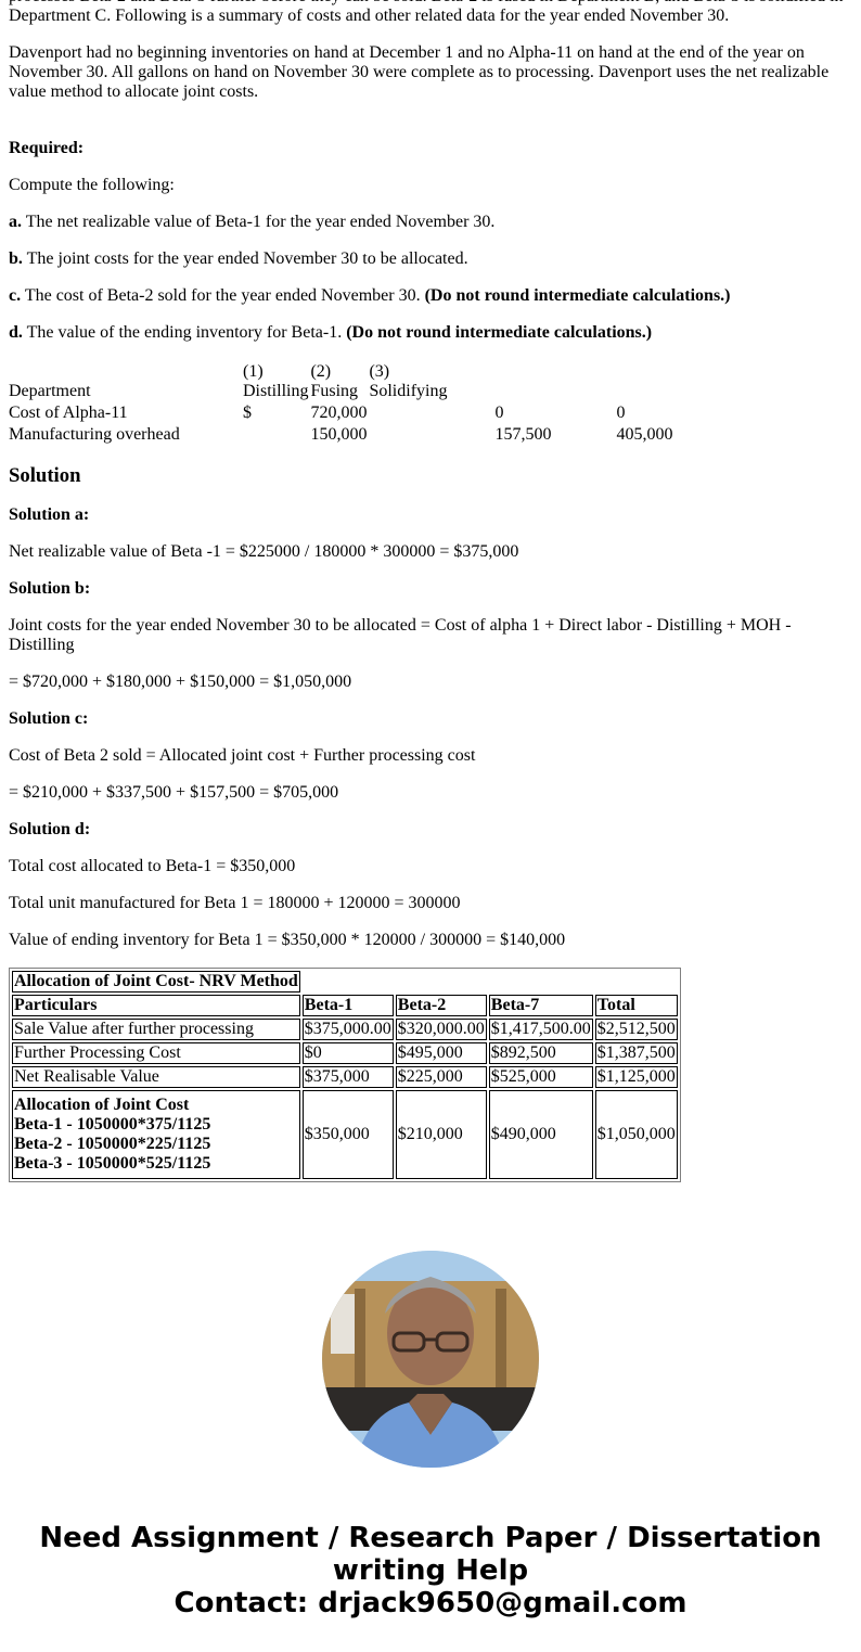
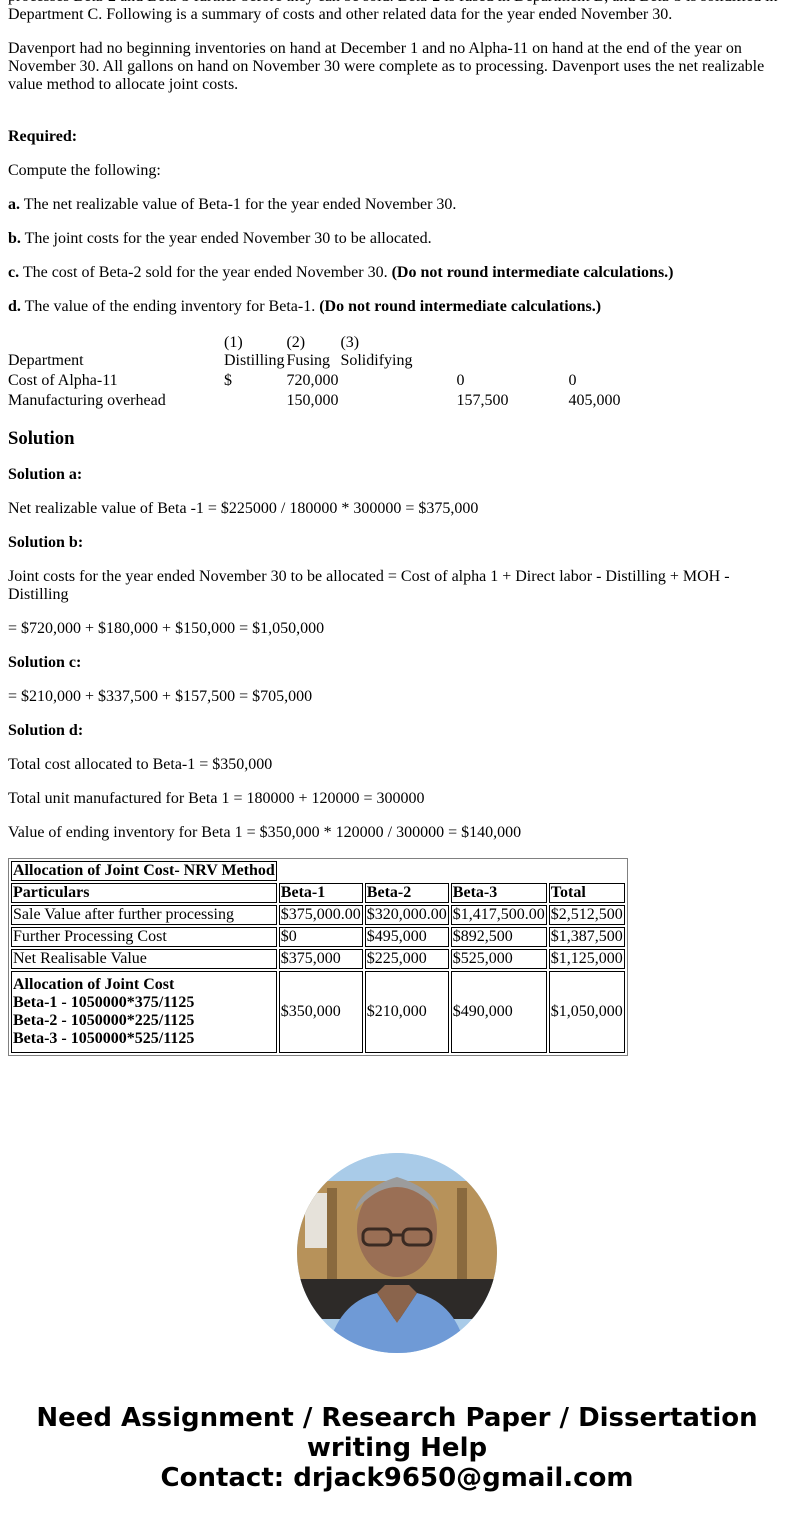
  Department C. Following is a summary of costs and other related data for the year ended November 30.
  Davenport had no beginning inventories on hand at December 1 and no Alpha-11 on hand at the end of the year on November 30. All gallons on hand on November 30 were complete as to processing. Davenport uses the net realizable value method to allocate joint costs.
  Required:
  Compute the following:
  a. The net realizable value of Beta-1 for the year ended November 30.
  b. The joint costs for the year ended November 30 to be allocated.
  c. The cost of Beta-2 sold for the year ended November 30. (Do not round intermediate calculations.)
  d. The value of the ending inventory for Beta-1. (Do not round intermediate calculations.)
  Department	(1)Distilling	(2)Fusing	(3)Solidifying
  Cost of Alpha-11	$	720,000			0		0
  Manufacturing overhead		150,000			157,500		405,000
  Solution
  Solution a:
  Net realizable value of Beta -1 = $225000 / 180000 * 300000 = $375,000
  Solution b:
  Joint costs for the year ended November 30 to be allocated = Cost of alpha 1 + Direct labor - Distilling + MOH - Distilling
  = $720,000 + $180,000 + $150,000 = $1,050,000
  Solution c:
- Cost of Beta 2 sold = Allocated joint cost + Further processing cost
  = $210,000 + $337,500 + $157,500 = $705,000
  Solution d:
  Total cost allocated to Beta-1 = $350,000
  Total unit manufactured for Beta 1 = 180000 + 120000 = 300000
  Value of ending inventory for Beta 1 = $350,000 * 120000 / 300000 = $140,000
  Allocation of Joint Cost- NRV Method
- Particulars	Beta-1	Beta-2	Beta-7	Total
+ Particulars	Beta-1	Beta-2	Beta-3	Total
  Sale Value after further processing	$375,000.00	$320,000.00	$1,417,500.00	$2,512,500
  Further Processing Cost	$0	$495,000	$892,500	$1,387,500
  Net Realisable Value	$375,000	$225,000	$525,000	$1,125,000
  Allocation of Joint Cost Beta-1 - 1050000*375/1125 Beta-2 - 1050000*225/1125 Beta-3 - 1050000*525/1125	$350,000	$210,000	$490,000	$1,050,000
  Need Assignment / Research Paper / Dissertation
  writing Help
  Contact: drjack9650@gmail.com
